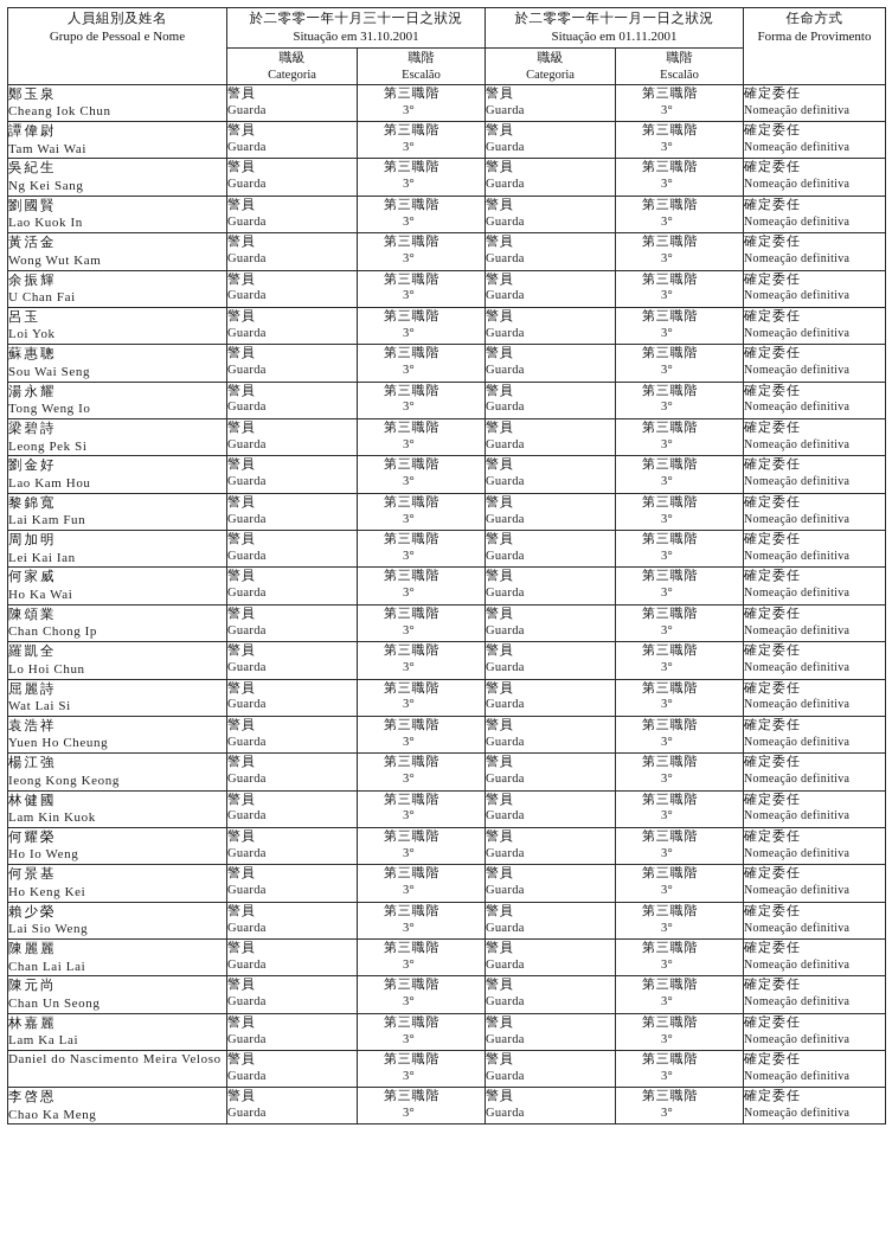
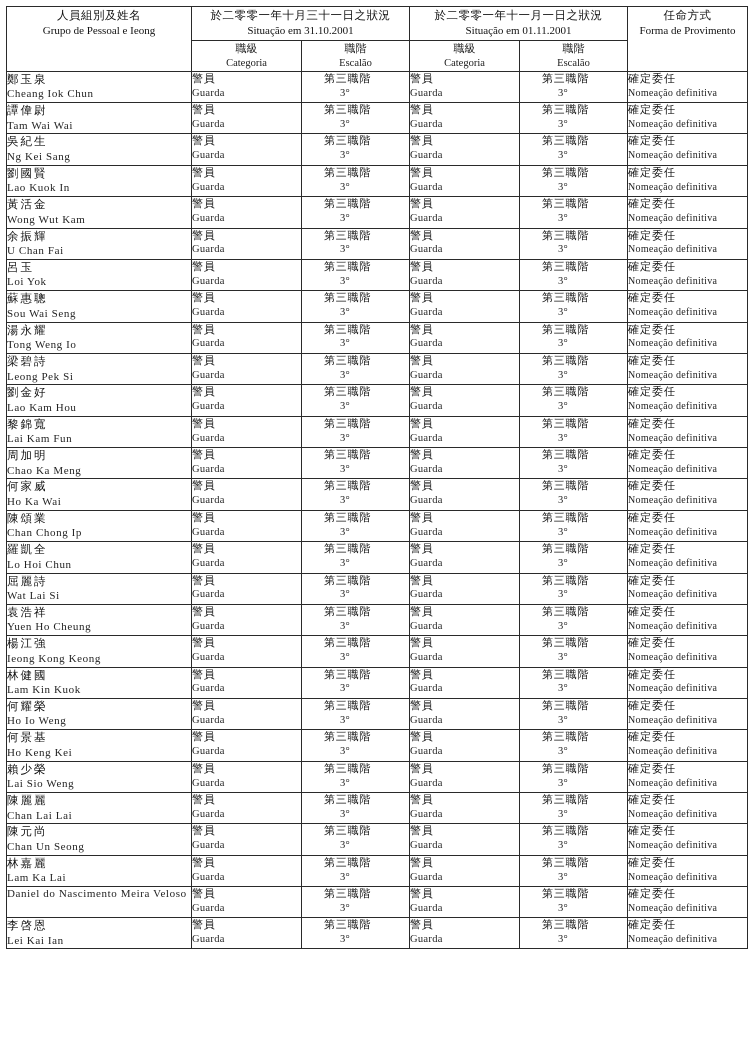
- 人員組別及姓名 Grupo de Pessoal e Nome	於二零零一年十月三十一日之狀況 Situação em 31.10.2001	於二零零一年十一月一日之狀況 Situação em 01.11.2001	任命方式 Forma de Provimento
+ 人員組別及姓名 Grupo de Pessoal e Ieong	於二零零一年十月三十一日之狀況 Situação em 31.10.2001	於二零零一年十一月一日之狀況 Situação em 01.11.2001	任命方式 Forma de Provimento
  職級 Categoria	職階 Escalão	職級 Categoria	職階 Escalão
  鄭玉泉Cheang Iok Chun	警員Guarda	第三職階3°	警員Guarda	第三職階3°	確定委任Nomeação definitiva
  譚偉尉Tam Wai Wai	警員Guarda	第三職階3°	警員Guarda	第三職階3°	確定委任Nomeação definitiva
  吳紀生Ng Kei Sang	警員Guarda	第三職階3°	警員Guarda	第三職階3°	確定委任Nomeação definitiva
  劉國賢Lao Kuok In	警員Guarda	第三職階3°	警員Guarda	第三職階3°	確定委任Nomeação definitiva
  黃活金Wong Wut Kam	警員Guarda	第三職階3°	警員Guarda	第三職階3°	確定委任Nomeação definitiva
  余振輝U Chan Fai	警員Guarda	第三職階3°	警員Guarda	第三職階3°	確定委任Nomeação definitiva
  呂玉Loi Yok	警員Guarda	第三職階3°	警員Guarda	第三職階3°	確定委任Nomeação definitiva
  蘇惠聰Sou Wai Seng	警員Guarda	第三職階3°	警員Guarda	第三職階3°	確定委任Nomeação definitiva
  湯永耀Tong Weng Io	警員Guarda	第三職階3°	警員Guarda	第三職階3°	確定委任Nomeação definitiva
  梁碧詩Leong Pek Si	警員Guarda	第三職階3°	警員Guarda	第三職階3°	確定委任Nomeação definitiva
  劉金好Lao Kam Hou	警員Guarda	第三職階3°	警員Guarda	第三職階3°	確定委任Nomeação definitiva
  黎錦寬Lai Kam Fun	警員Guarda	第三職階3°	警員Guarda	第三職階3°	確定委任Nomeação definitiva
- 周加明Lei Kai Ian	警員Guarda	第三職階3°	警員Guarda	第三職階3°	確定委任Nomeação definitiva
+ 周加明Chao Ka Meng	警員Guarda	第三職階3°	警員Guarda	第三職階3°	確定委任Nomeação definitiva
  何家威Ho Ka Wai	警員Guarda	第三職階3°	警員Guarda	第三職階3°	確定委任Nomeação definitiva
  陳頌業Chan Chong Ip	警員Guarda	第三職階3°	警員Guarda	第三職階3°	確定委任Nomeação definitiva
  羅凱全Lo Hoi Chun	警員Guarda	第三職階3°	警員Guarda	第三職階3°	確定委任Nomeação definitiva
  屈麗詩Wat Lai Si	警員Guarda	第三職階3°	警員Guarda	第三職階3°	確定委任Nomeação definitiva
  袁浩祥Yuen Ho Cheung	警員Guarda	第三職階3°	警員Guarda	第三職階3°	確定委任Nomeação definitiva
  楊江強Ieong Kong Keong	警員Guarda	第三職階3°	警員Guarda	第三職階3°	確定委任Nomeação definitiva
  林健國Lam Kin Kuok	警員Guarda	第三職階3°	警員Guarda	第三職階3°	確定委任Nomeação definitiva
  何耀榮Ho Io Weng	警員Guarda	第三職階3°	警員Guarda	第三職階3°	確定委任Nomeação definitiva
  何景基Ho Keng Kei	警員Guarda	第三職階3°	警員Guarda	第三職階3°	確定委任Nomeação definitiva
  賴少榮Lai Sio Weng	警員Guarda	第三職階3°	警員Guarda	第三職階3°	確定委任Nomeação definitiva
  陳麗麗Chan Lai Lai	警員Guarda	第三職階3°	警員Guarda	第三職階3°	確定委任Nomeação definitiva
  陳元尚Chan Un Seong	警員Guarda	第三職階3°	警員Guarda	第三職階3°	確定委任Nomeação definitiva
  林嘉麗Lam Ka Lai	警員Guarda	第三職階3°	警員Guarda	第三職階3°	確定委任Nomeação definitiva
  Daniel do Nascimento Meira Veloso	警員Guarda	第三職階3°	警員Guarda	第三職階3°	確定委任Nomeação definitiva
- 李啓恩Chao Ka Meng	警員Guarda	第三職階3°	警員Guarda	第三職階3°	確定委任Nomeação definitiva
+ 李啓恩Lei Kai Ian	警員Guarda	第三職階3°	警員Guarda	第三職階3°	確定委任Nomeação definitiva
